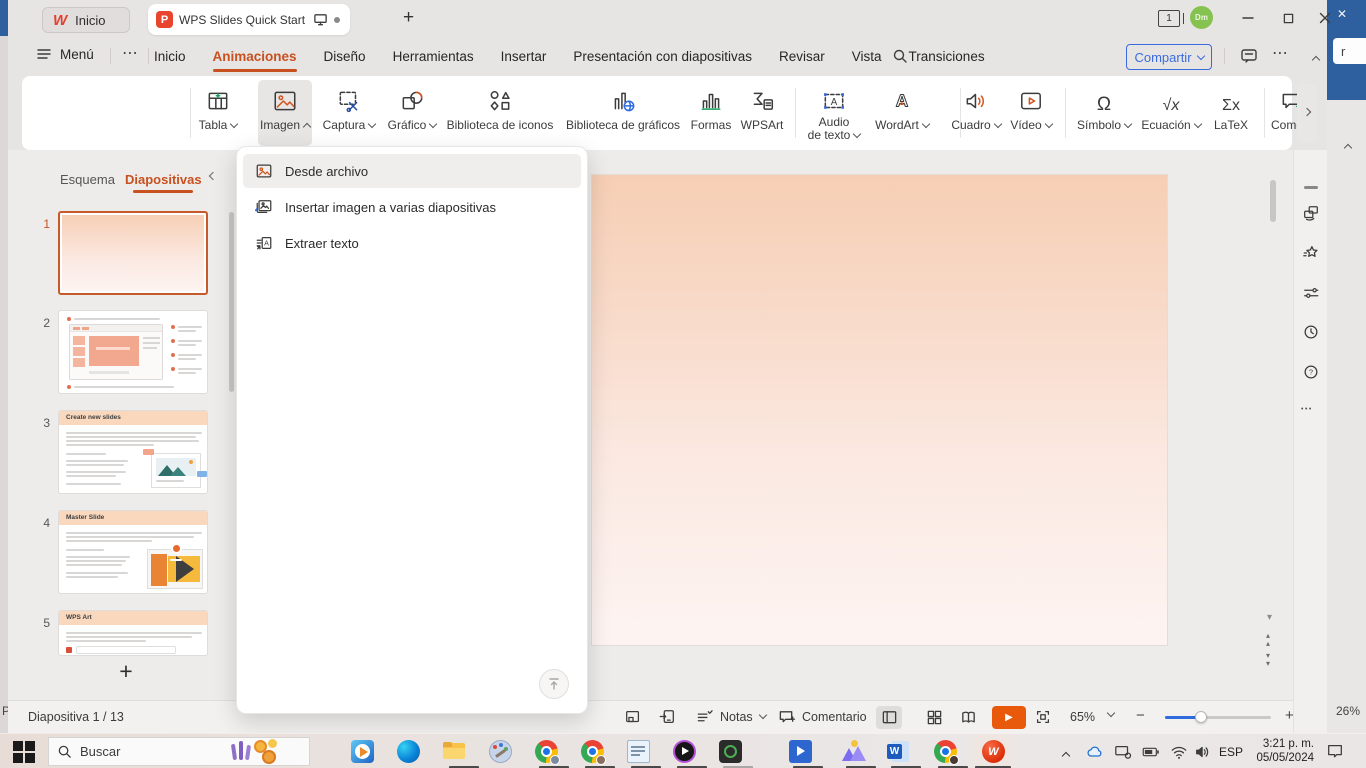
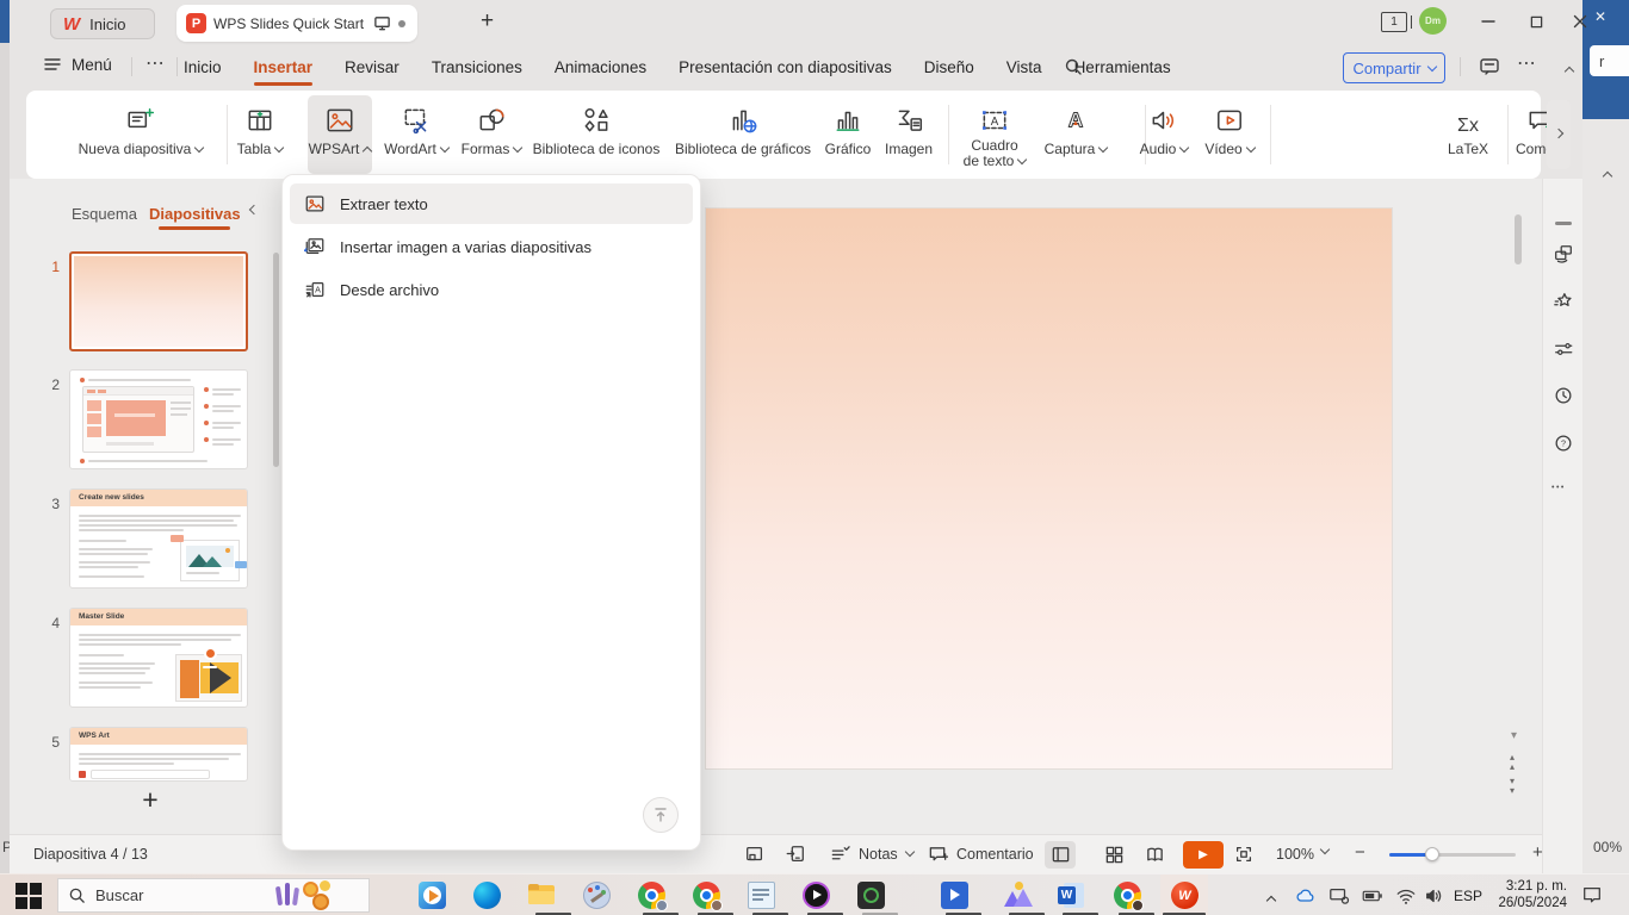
  P
  r
- 26%
+ 00%
  W
  Inicio
  P
  WPS Slides Quick Start
  1
  Dm
  Menú
  Inicio
- Animaciones
+ Insertar
- Diseño
+ Revisar
- Herramientas
+ Transiciones
- Insertar
+ Animaciones
  Presentación con diapositivas
- Revisar
+ Diseño
  Vista
- Transiciones
+ Herramientas
  Compartir
+ Nueva diapositiva
  Tabla
- Imagen
+ WPSArt
- Captura
+ WordArt
- Gráfico
+ Formas
  Biblioteca de iconos
  Biblioteca de gráficos
- Formas
+ Gráfico
- WPSArt
+ Imagen
  A
- Audio
+ Cuadro
  de texto
  A
- WordArt
+ Captura
- Cuadro
+ Audio
  Vídeo
- Símbolo
- Ecuación
  LaTeX
  Esquema
  Diapositivas
  1
  2
  3
  4
  5
  ?
- Desde archivo
+ Extraer texto
  Insertar imagen a varias diapositivas
  A
- Extraer texto
+ Desde archivo
- Diapositiva 1 / 13
+ Diapositiva 4 / 13
  Notas
  Comentario
- 65%
+ 100%
  Buscar
  W
  W
  ESP
  3:21 p. m.
- 05/05/2024
+ 26/05/2024
